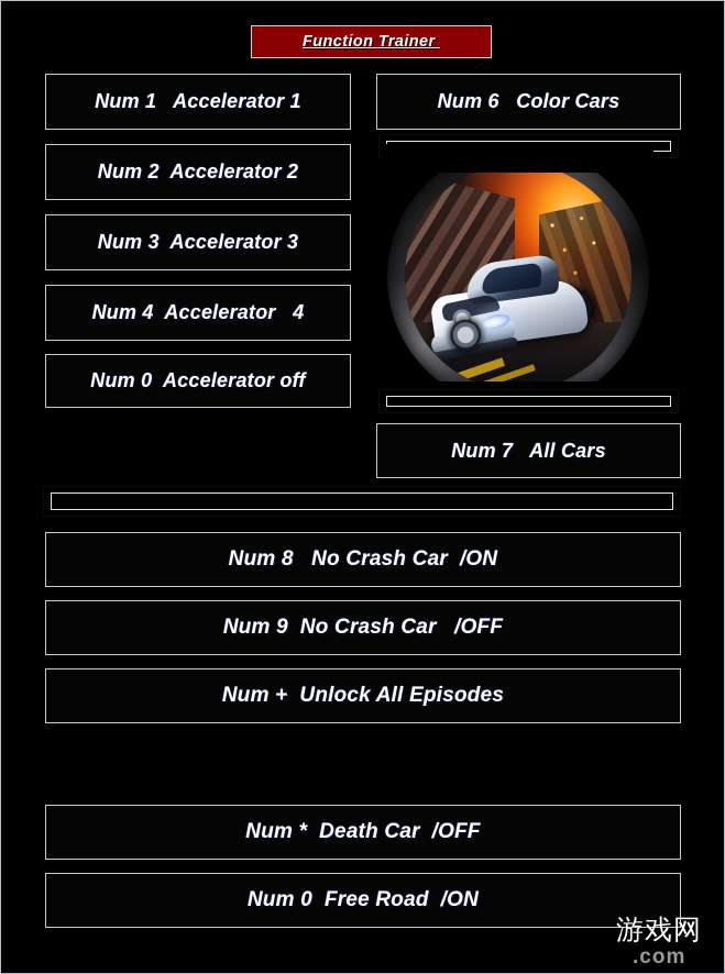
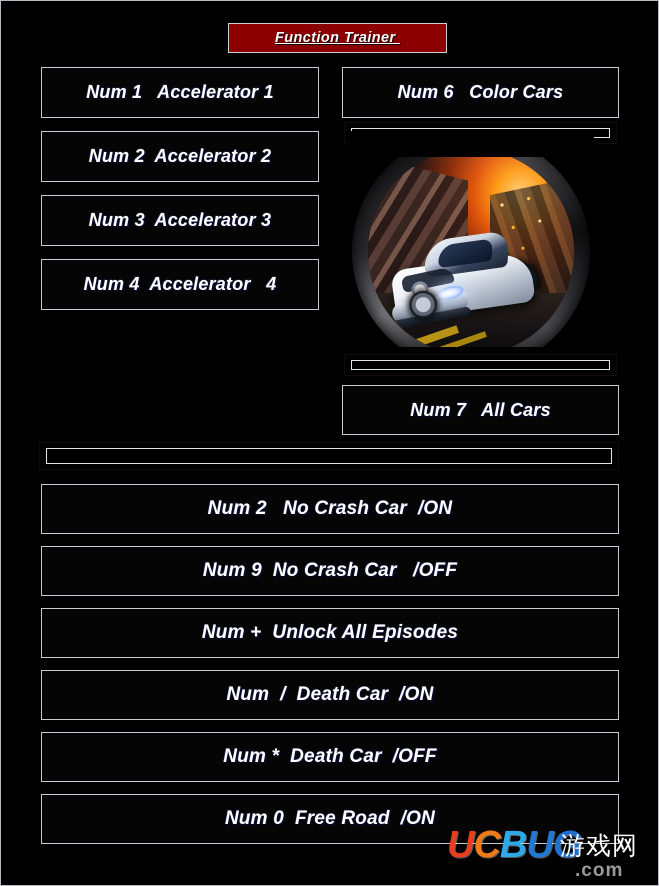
  Function Trainer
  Num 1 Accelerator 1
  Num 2 Accelerator 2
  Num 3 Accelerator 3
  Num 4 Accelerator 4
- Num 0 Accelerator off
  Num 6 Color Cars
  Num 7 All Cars
- Num 8 No Crash Car /ON
+ Num 2 No Crash Car /ON
  Num 9 No Crash Car /OFF
  Num + Unlock All Episodes
+ Num / Death Car /ON
  Num * Death Car /OFF
  Num 0 Free Road /ON
+ UCBUG
  游戏网
  .com
